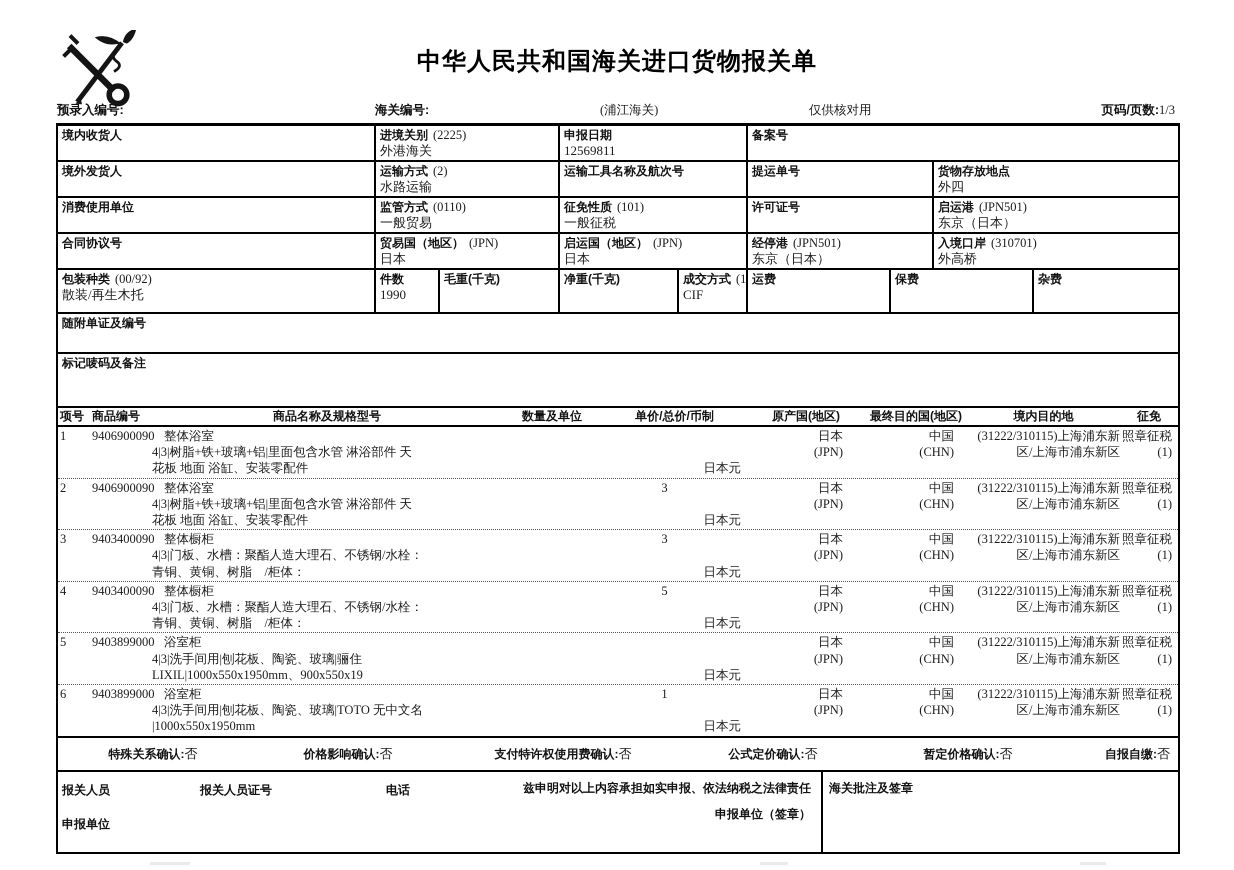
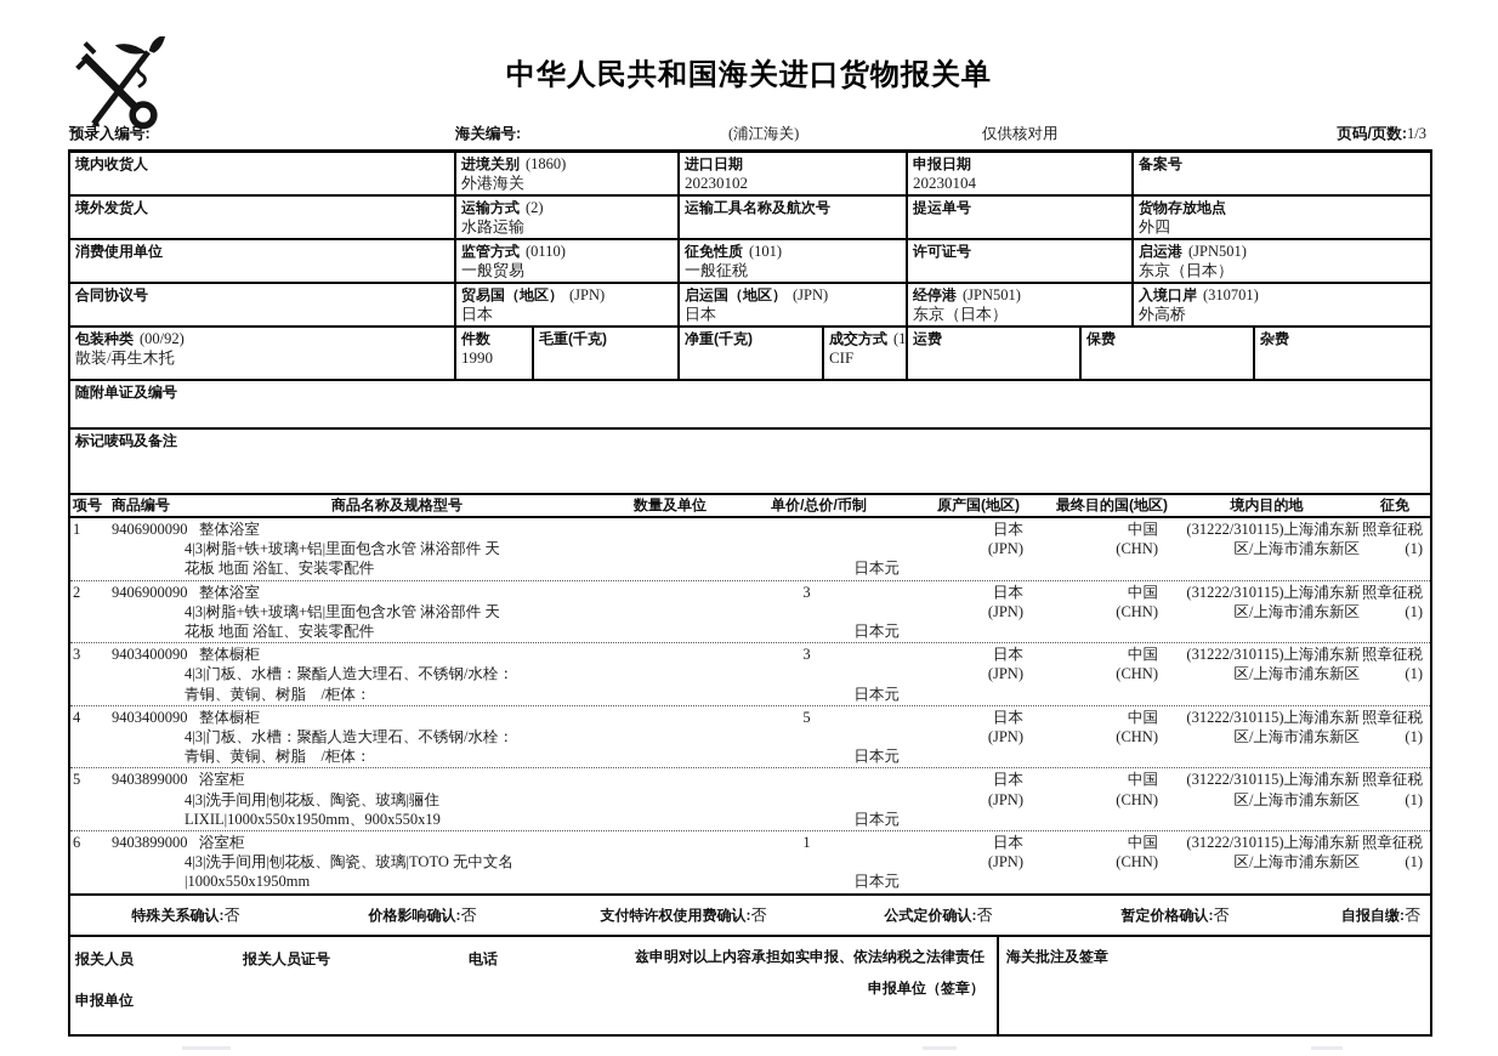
  中华人民共和国海关进口货物报关单
  预录入编号:
  海关编号:
  (浦江海关)
  仅供核对用
  页码/页数:1/3
  境内收货人
- 进境关别 (2225)
+ 进境关别 (1860)
  外港海关
+ 进口日期
+ 20230102
  申报日期
- 12569811
+ 20230104
  备案号
  境外发货人
  运输方式 (2)
  水路运输
  运输工具名称及航次号
  提运单号
  货物存放地点
  外四
  消费使用单位
  监管方式 (0110)
  一般贸易
  征免性质 (101)
  一般征税
  许可证号
  启运港 (JPN501)
  东京（日本）
  合同协议号
  贸易国（地区） (JPN)
  日本
  启运国（地区） (JPN)
  日本
  经停港 (JPN501)
  东京（日本）
  入境口岸 (310701)
  外高桥
  包装种类 (00/92)
  散装/再生木托
  件数
  1990
  毛重(千克)
  净重(千克)
  成交方式 (1
  CIF
  运费
  保费
  杂费
  随附单证及编号
  标记唛码及备注
  项号
  商品编号
  商品名称及规格型号
  数量及单位
  单价/总价/币制
  原产国(地区)
  最终目的国(地区)
  境内目的地
  征免
  1
  9406900090
  整体浴室
  4|3|树脂+铁+玻璃+铝|里面包含水管 淋浴部件 天
  花板 地面 浴缸、安装零配件
  日本元
  日本
  (JPN)
  中国
  (CHN)
  (31222/310115)上海浦东新
  区/上海市浦东新区
  照章征税
  (1)
  2
  9406900090
  整体浴室
  4|3|树脂+铁+玻璃+铝|里面包含水管 淋浴部件 天
  花板 地面 浴缸、安装零配件
  3
  日本元
  日本
  (JPN)
  中国
  (CHN)
  (31222/310115)上海浦东新
  区/上海市浦东新区
  照章征税
  (1)
  3
  9403400090
  整体橱柜
  4|3|门板、水槽：聚酯人造大理石、不锈钢/水栓：
  青铜、黄铜、树脂 /柜体：
  3
  日本元
  日本
  (JPN)
  中国
  (CHN)
  (31222/310115)上海浦东新
  区/上海市浦东新区
  照章征税
  (1)
  4
  9403400090
  整体橱柜
  4|3|门板、水槽：聚酯人造大理石、不锈钢/水栓：
  青铜、黄铜、树脂 /柜体：
  5
  日本元
  日本
  (JPN)
  中国
  (CHN)
  (31222/310115)上海浦东新
  区/上海市浦东新区
  照章征税
  (1)
  5
  9403899000
  浴室柜
  4|3|洗手间用|刨花板、陶瓷、玻璃|骊住
  LIXIL|1000x550x1950mm、900x550x19
  日本元
  日本
  (JPN)
  中国
  (CHN)
  (31222/310115)上海浦东新
  区/上海市浦东新区
  照章征税
  (1)
  6
  9403899000
  浴室柜
  4|3|洗手间用|刨花板、陶瓷、玻璃|TOTO 无中文名
  |1000x550x1950mm
  1
  日本元
  日本
  (JPN)
  中国
  (CHN)
  (31222/310115)上海浦东新
  区/上海市浦东新区
  照章征税
  (1)
  特殊关系确认:否
  价格影响确认:否
  支付特许权使用费确认:否
  公式定价确认:否
  暂定价格确认:否
  自报自缴:否
  报关人员
  报关人员证号
  电话
  兹申明对以上内容承担如实申报、依法纳税之法律责任
  申报单位（签章）
  申报单位
  海关批注及签章
